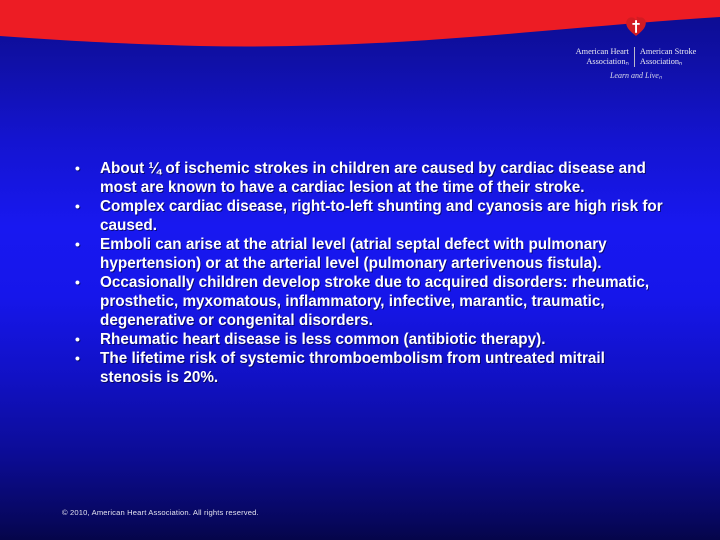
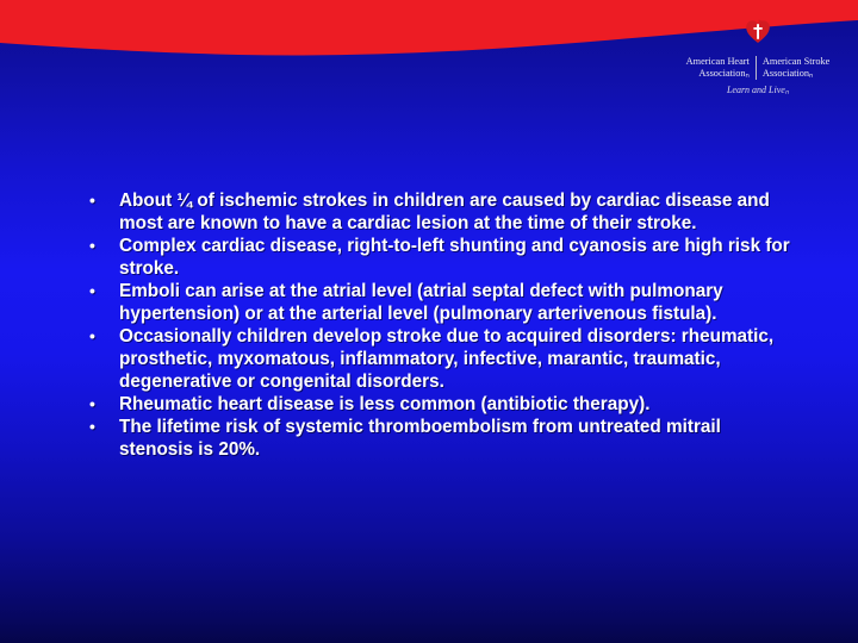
  American Heart
  Associationₙ
  American Stroke
  Associationₙ
  Learn and Liveₙ
  •
  About ¼ of ischemic strokes in children are caused by cardiac disease and most are known to have a cardiac lesion at the time of their stroke.
  •
- Complex cardiac disease, right-to-left shunting and cyanosis are high risk for caused.
+ Complex cardiac disease, right-to-left shunting and cyanosis are high risk for stroke.
  •
  Emboli can arise at the atrial level (atrial septal defect with pulmonary hypertension) or at the arterial level (pulmonary arterivenous fistula).
  •
  Occasionally children develop stroke due to acquired disorders: rheumatic, prosthetic, myxomatous, inflammatory, infective, marantic, traumatic, degenerative or congenital disorders.
  •
  Rheumatic heart disease is less common (antibiotic therapy).
  •
  The lifetime risk of systemic thromboembolism from untreated mitrail stenosis is 20%.
- © 2010, American Heart Association. All rights reserved.
